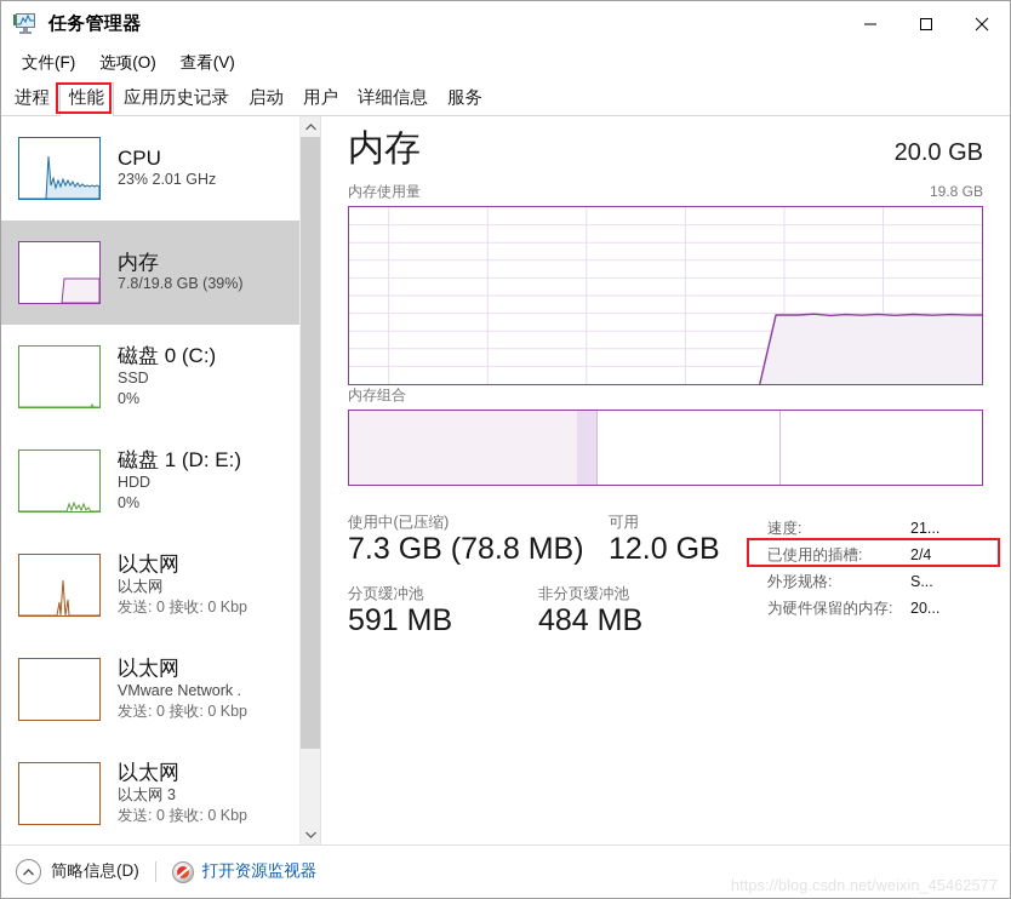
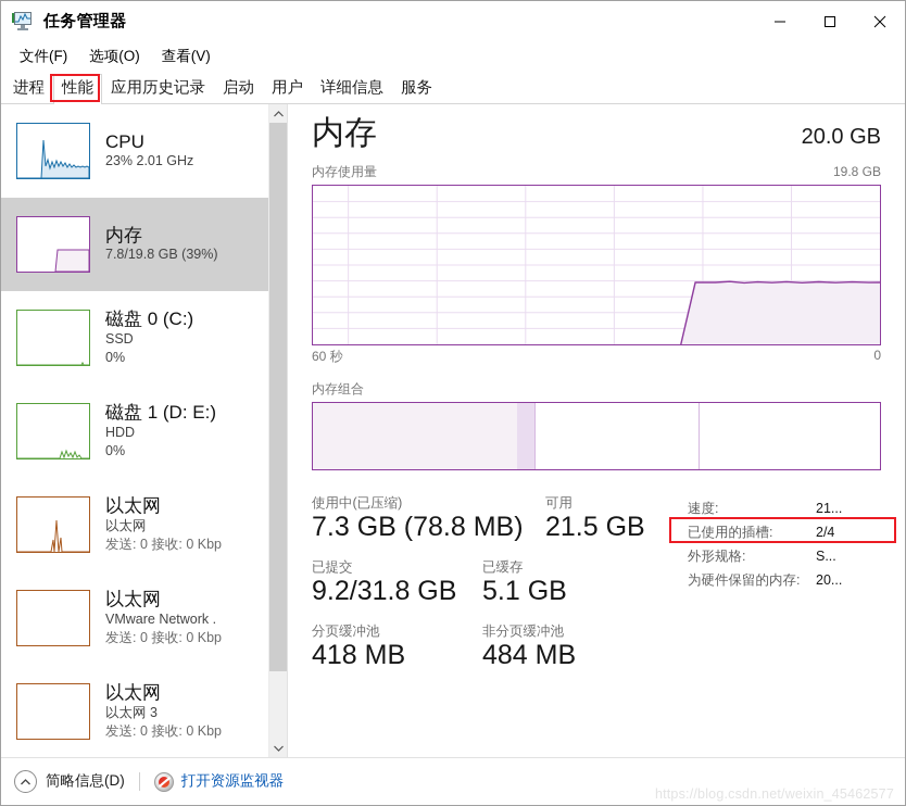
  任务管理器
  文件(F)
  选项(O)
  查看(V)
  进程
  性能
  应用历史记录
  启动
  用户
  详细信息
  服务
  CPU
  23% 2.01 GHz
  内存
  7.8/19.8 GB (39%)
  磁盘 0 (C:)
  SSD
  0%
  磁盘 1 (D: E:)
  HDD
  0%
  以太网
  以太网
  发送: 0 接收: 0 Kbp
  以太网
  VMware Network .
  发送: 0 接收: 0 Kbp
  以太网
  以太网 3
  发送: 0 接收: 0 Kbp
  内存
  20.0 GB
  内存使用量
  19.8 GB
+ 60 秒
+ 0
  内存组合
  使用中(已压缩)
  7.3 GB (78.8 MB)
  可用
- 12.0 GB
+ 21.5 GB
+ 已提交
+ 9.2/31.8 GB
+ 已缓存
+ 5.1 GB
  分页缓冲池
- 591 MB
+ 418 MB
  非分页缓冲池
  484 MB
  速度:
  21...
  已使用的插槽:
  2/4
  外形规格:
  S...
  为硬件保留的内存:
  20...
  简略信息(D)
  打开资源监视器
  https://blog.csdn.net/weixin_45462577
